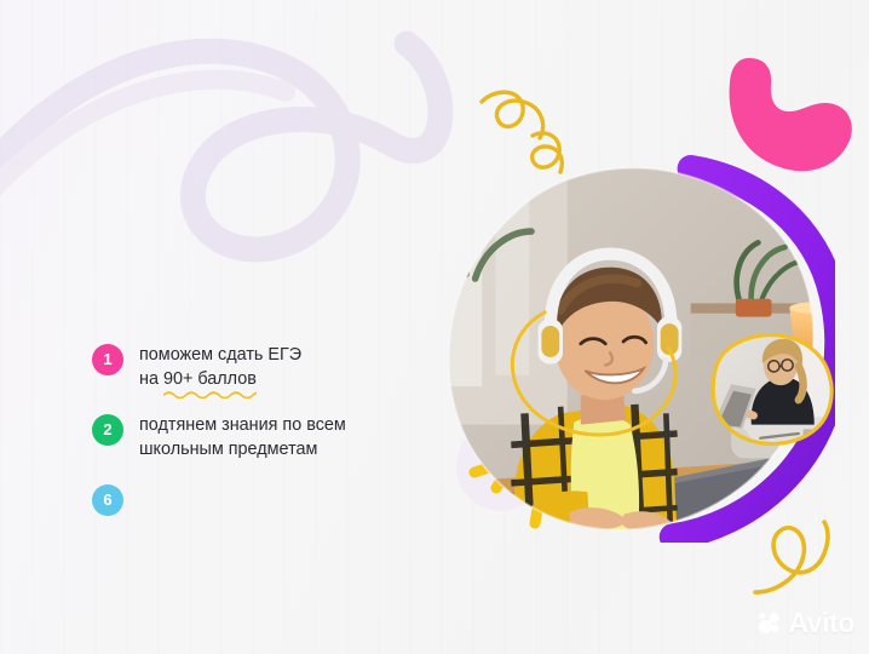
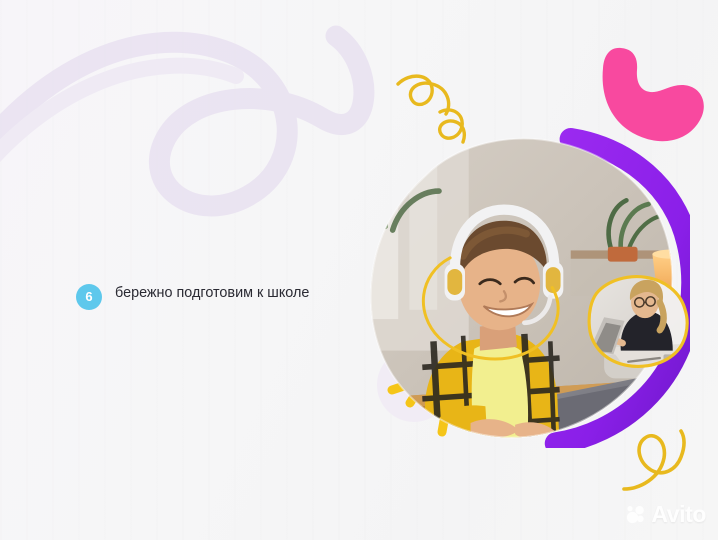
- 1
- поможем сдать ЕГЭ
- на 90+ баллов
- 2
- подтянем знания по всем
- школьным предметам
  6
+ бережно подготовим к школе
